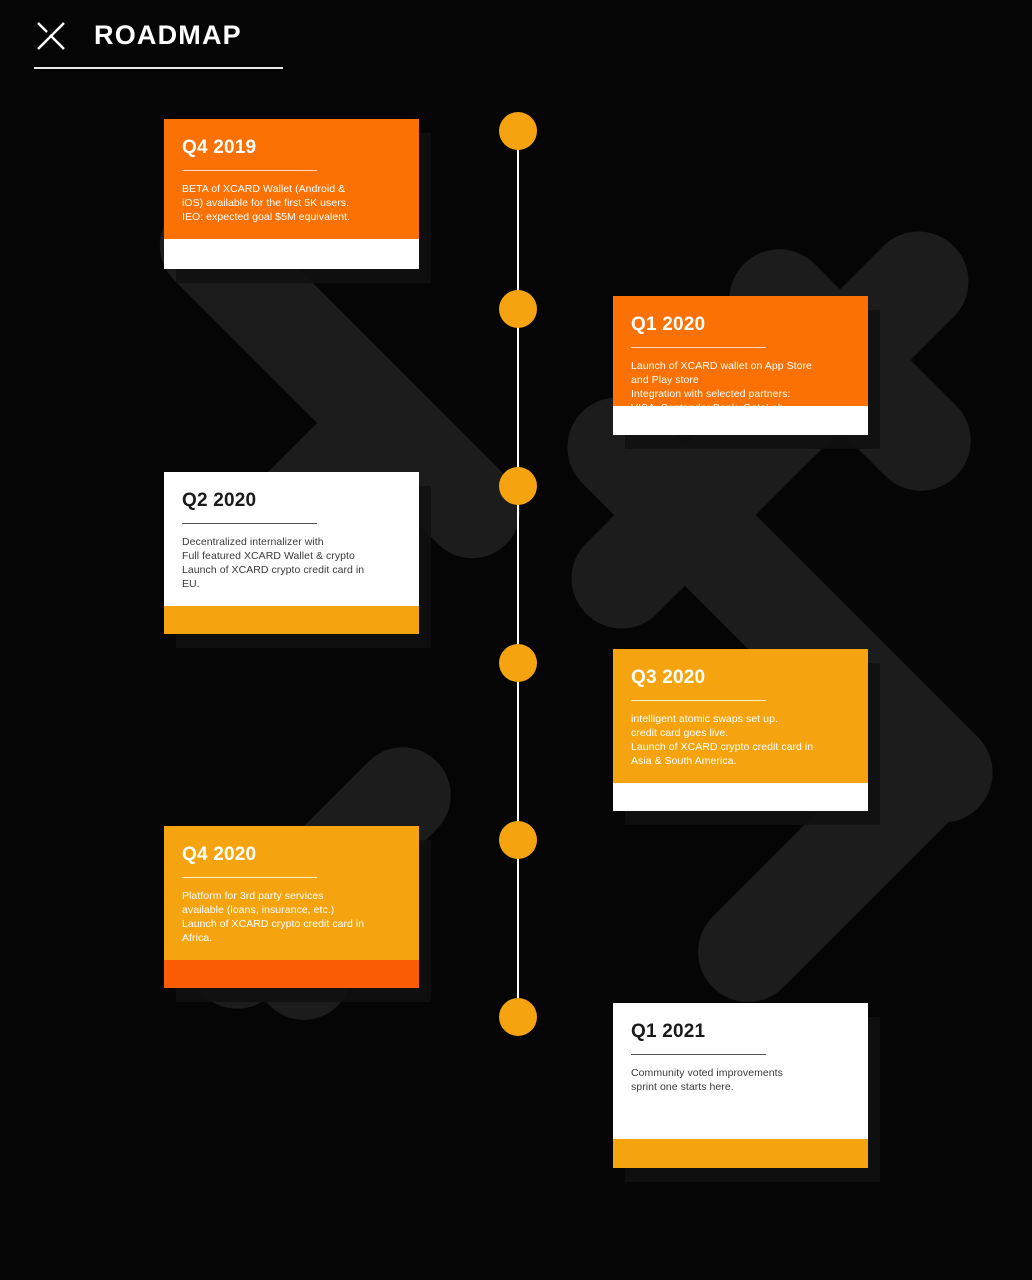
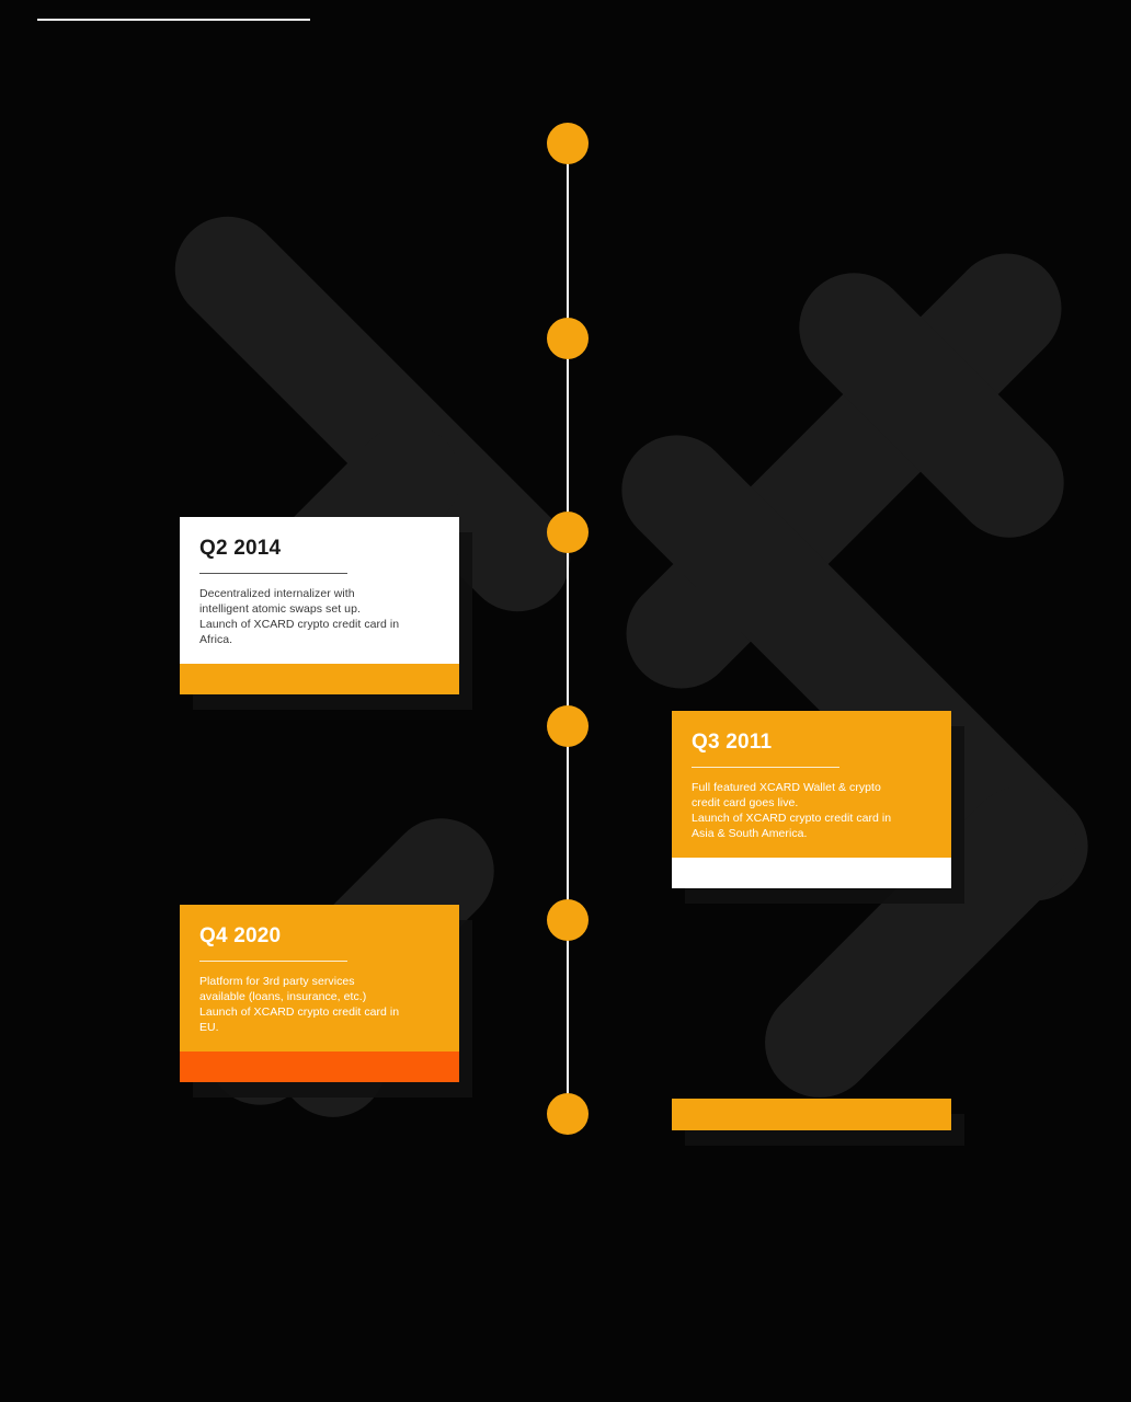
- ROADMAP
- Q4 2019
- BETA of XCARD Wallet (Android &
- iOS) available for the first 5K users.
- IEO: expected goal $5M equivalent.
- Q1 2020
- Launch of XCARD wallet on App Store
- and Play store
- Integration with selected partners:
- Q2 2020
+ Q2 2014
  Decentralized internalizer with
- Full featured XCARD Wallet & crypto
+ intelligent atomic swaps set up.
  Launch of XCARD crypto credit card in
- EU.
+ Africa.
- Q3 2020
+ Q3 2011
- intelligent atomic swaps set up.
+ Full featured XCARD Wallet & crypto
  credit card goes live.
  Launch of XCARD crypto credit card in
  Asia & South America.
  Q4 2020
  Platform for 3rd party services
  available (loans, insurance, etc.)
  Launch of XCARD crypto credit card in
- Africa.
+ EU.
- Q1 2021
- Community voted improvements
- sprint one starts here.
